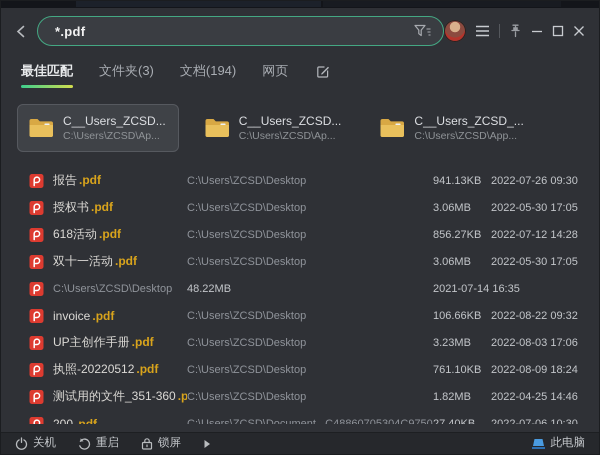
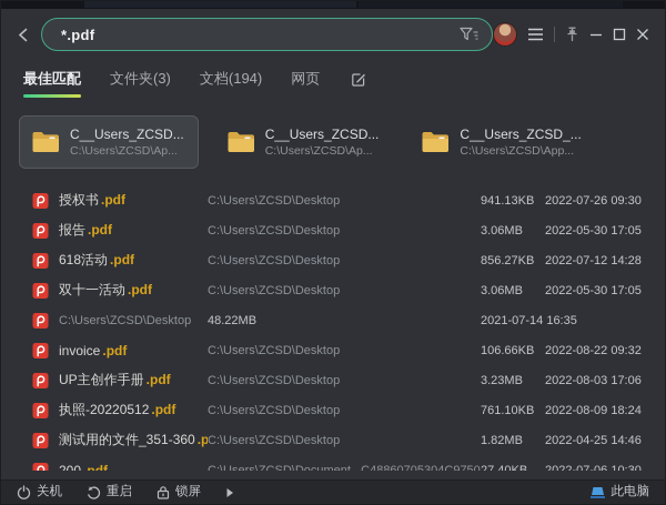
  *.pdf
  最佳匹配
  文件夹(3)
  文档(194)
  网页
  C__Users_ZCSD...
  C:\Users\ZCSD\Ap...
  C__Users_ZCSD...
  C:\Users\ZCSD\Ap...
  C__Users_ZCSD_...
  C:\Users\ZCSD\App...
- 报告 .pdf
+ 授权书 .pdf
  C:\Users\ZCSD\Desktop
  941.13KB
  2022-07-26 09:30
- 授权书 .pdf
+ 报告 .pdf
  C:\Users\ZCSD\Desktop
  3.06MB
  2022-05-30 17:05
  618活动 .pdf
  C:\Users\ZCSD\Desktop
  856.27KB
  2022-07-12 14:28
  双十一活动 .pdf
  C:\Users\ZCSD\Desktop
  3.06MB
  2022-05-30 17:05
  C:\Users\ZCSD\Desktop
  48.22MB
  2021-07-14 16:35
  invoice .pdf
  C:\Users\ZCSD\Desktop
  106.66KB
  2022-08-22 09:32
  UP主创作手册 .pdf
  C:\Users\ZCSD\Desktop
  3.23MB
  2022-08-03 17:06
  执照-20220512 .pdf
  C:\Users\ZCSD\Desktop
  761.10KB
  2022-08-09 18:24
  测试用的文件_351-360 .p
  C:\Users\ZCSD\Desktop
  1.82MB
  2022-04-25 14:46
  200 .pdf
  C:\Users\ZCSD\Document...C48860705304C9750
  27.40KB
  2022-07-06 10:30
  关机
  重启
  锁屏
  此电脑
